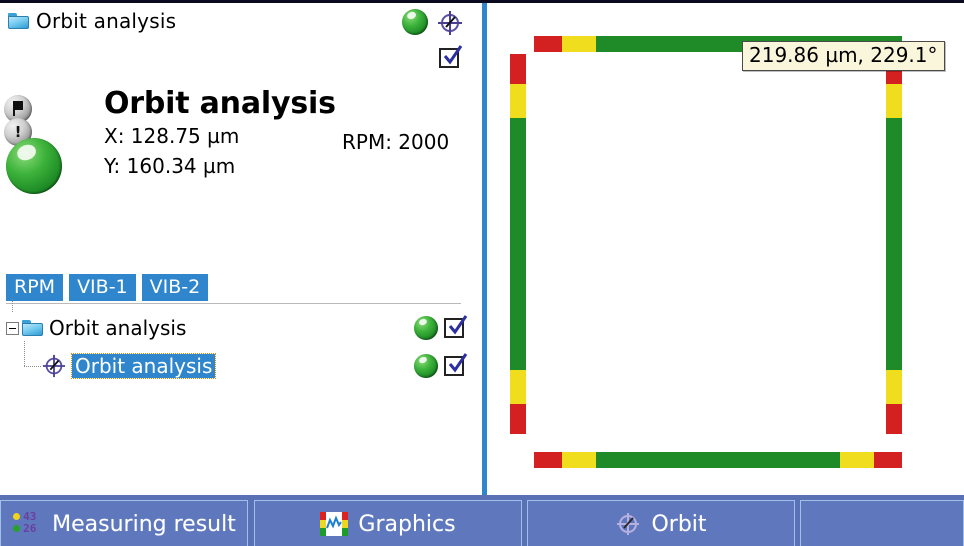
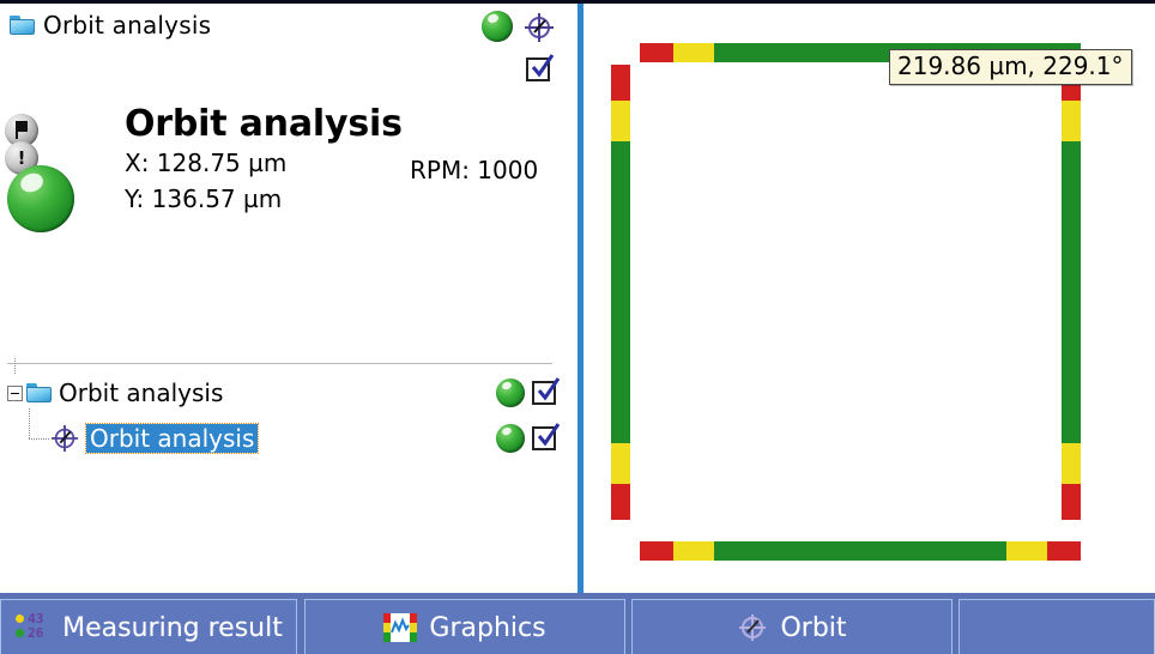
  Orbit analysis
  !
  Orbit analysis
  X: 128.75 µm
- Y: 160.34 µm
+ Y: 136.57 µm
- RPM: 2000
+ RPM: 1000
- RPM
- VIB-1
- VIB-2
  Orbit analysis
  Orbit analysis
  219.86 µm, 229.1°
  43
  26
  Measuring result
  Graphics
  Orbit
